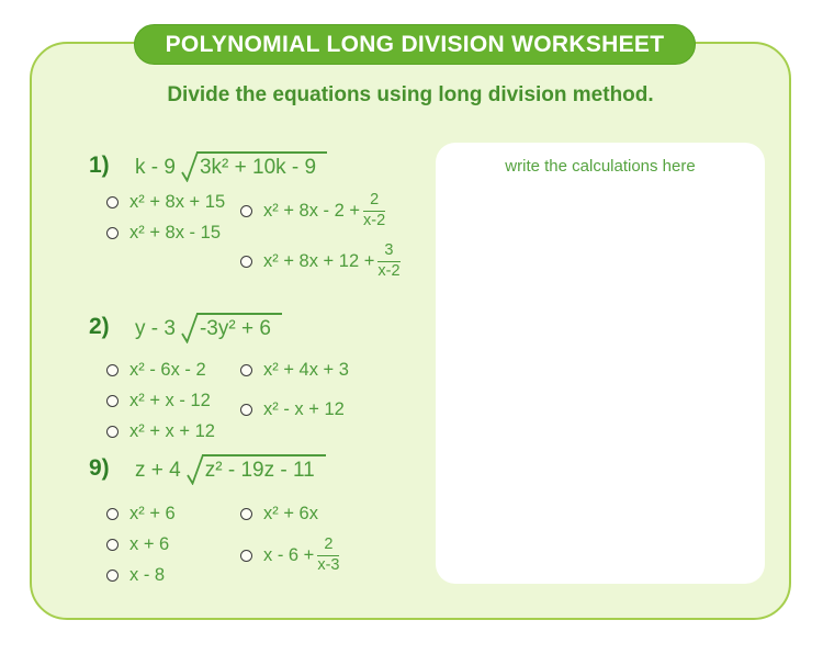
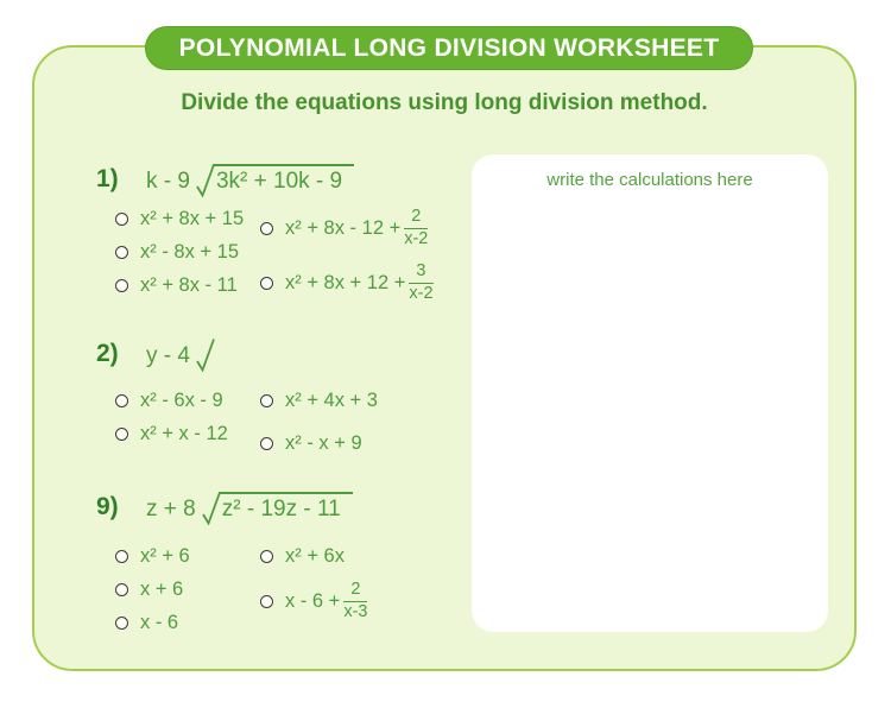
  POLYNOMIAL LONG DIVISION WORKSHEET
  Divide the equations using long division method.
  1)
  k - 9
  3k² + 10k - 9
  x² + 8x + 15
+ x² - 8x + 15
- x² + 8x - 15
+ x² + 8x - 11
- x² + 8x - 2 +
+ x² + 8x - 12 +
  2
  x-2
  x² + 8x + 12 +
  3
  x-2
  2)
- y - 3
+ y - 4
- -3y² + 6
- x² - 6x - 2
+ x² - 6x - 9
  x² + x - 12
- x² + x + 12
  x² + 4x + 3
- x² - x + 12
+ x² - x + 9
  9)
- z + 4
+ z + 8
  z² - 19z - 11
  x² + 6
  x + 6
- x - 8
+ x - 6
  x² + 6x
  x - 6 +
  2
  x-3
  write the calculations here
